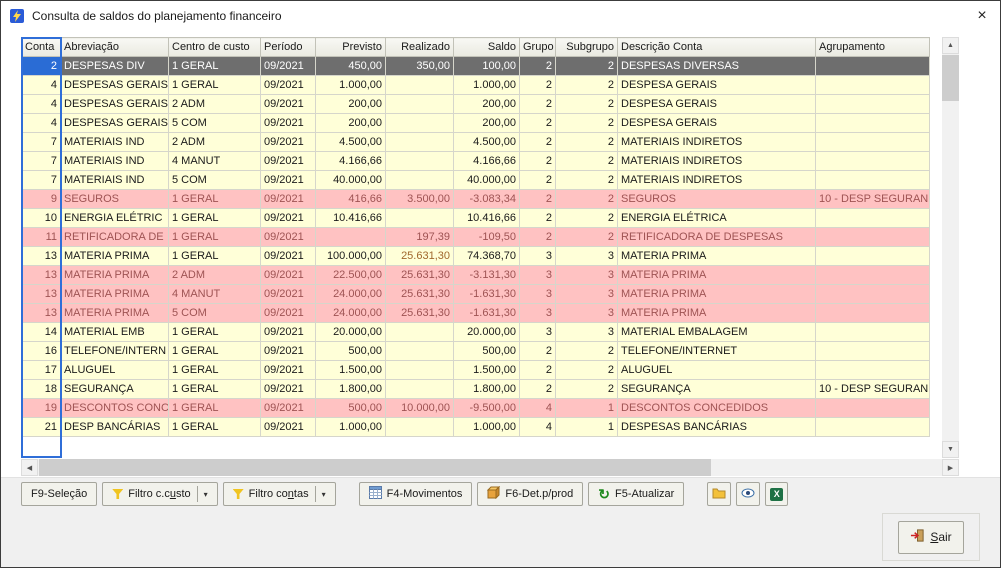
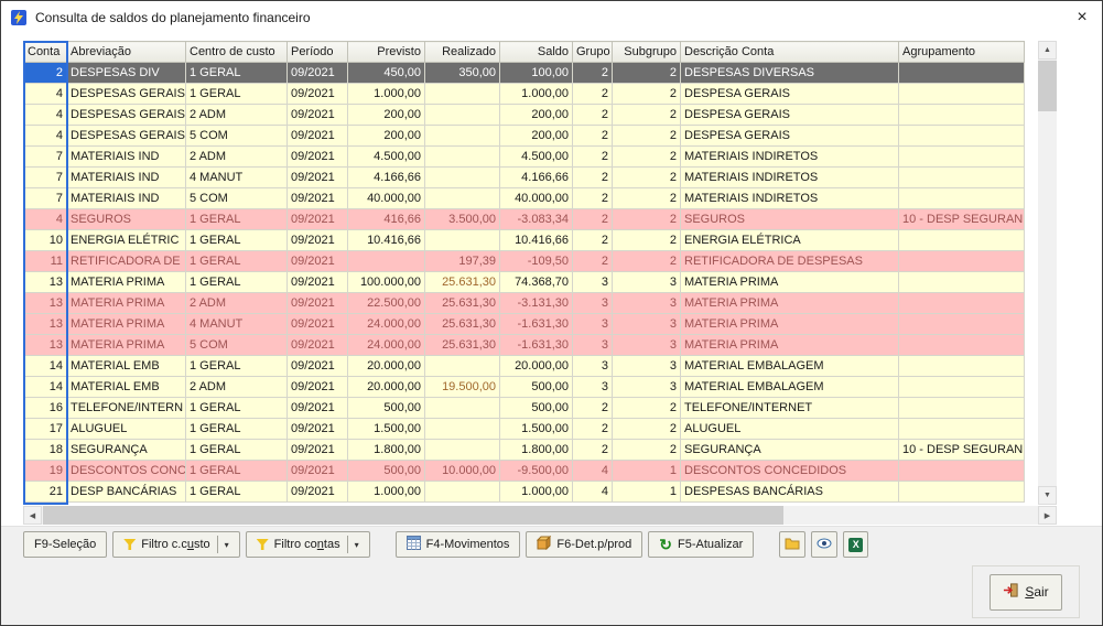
  Consulta de saldos do planejamento financeiro
  ×
  Conta	Abreviação	Centro de custo	Período	Previsto	Realizado	Saldo	Grupo	Subgrupo	Descrição Conta	Agrupamento
  2	DESPESAS DIV	1 GERAL	09/2021	450,00	350,00	100,00	2	2	DESPESAS DIVERSAS
  4	DESPESAS GERAIS	1 GERAL	09/2021	1.000,00		1.000,00	2	2	DESPESA GERAIS
  4	DESPESAS GERAIS	2 ADM	09/2021	200,00		200,00	2	2	DESPESA GERAIS
  4	DESPESAS GERAIS	5 COM	09/2021	200,00		200,00	2	2	DESPESA GERAIS
  7	MATERIAIS IND	2 ADM	09/2021	4.500,00		4.500,00	2	2	MATERIAIS INDIRETOS
  7	MATERIAIS IND	4 MANUT	09/2021	4.166,66		4.166,66	2	2	MATERIAIS INDIRETOS
  7	MATERIAIS IND	5 COM	09/2021	40.000,00		40.000,00	2	2	MATERIAIS INDIRETOS
- 9	SEGUROS	1 GERAL	09/2021	416,66	3.500,00	-3.083,34	2	2	SEGUROS	10 - DESP SEGURAN
+ 4	SEGUROS	1 GERAL	09/2021	416,66	3.500,00	-3.083,34	2	2	SEGUROS	10 - DESP SEGURAN
  10	ENERGIA ELÉTRIC	1 GERAL	09/2021	10.416,66		10.416,66	2	2	ENERGIA ELÉTRICA
  11	RETIFICADORA DE	1 GERAL	09/2021		197,39	-109,50	2	2	RETIFICADORA DE DESPESAS
  13	MATERIA PRIMA	1 GERAL	09/2021	100.000,00	25.631,30	74.368,70	3	3	MATERIA PRIMA
  13	MATERIA PRIMA	2 ADM	09/2021	22.500,00	25.631,30	-3.131,30	3	3	MATERIA PRIMA
  13	MATERIA PRIMA	4 MANUT	09/2021	24.000,00	25.631,30	-1.631,30	3	3	MATERIA PRIMA
  13	MATERIA PRIMA	5 COM	09/2021	24.000,00	25.631,30	-1.631,30	3	3	MATERIA PRIMA
  14	MATERIAL EMB	1 GERAL	09/2021	20.000,00		20.000,00	3	3	MATERIAL EMBALAGEM
+ 14	MATERIAL EMB	2 ADM	09/2021	20.000,00	19.500,00	500,00	3	3	MATERIAL EMBALAGEM
  16	TELEFONE/INTERN	1 GERAL	09/2021	500,00		500,00	2	2	TELEFONE/INTERNET
  17	ALUGUEL	1 GERAL	09/2021	1.500,00		1.500,00	2	2	ALUGUEL
  18	SEGURANÇA	1 GERAL	09/2021	1.800,00		1.800,00	2	2	SEGURANÇA	10 - DESP SEGURAN
  19	DESCONTOS CONC	1 GERAL	09/2021	500,00	10.000,00	-9.500,00	4	1	DESCONTOS CONCEDIDOS
  21	DESP BANCÁRIAS	1 GERAL	09/2021	1.000,00		1.000,00	4	1	DESPESAS BANCÁRIAS
  F9-Seleção
  Filtro c.custo
  ▾
  Filtro contas
  ▾
  F4-Movimentos
  F6-Det.p/prod
  ↻
  F5-Atualizar
  X
  Sair
